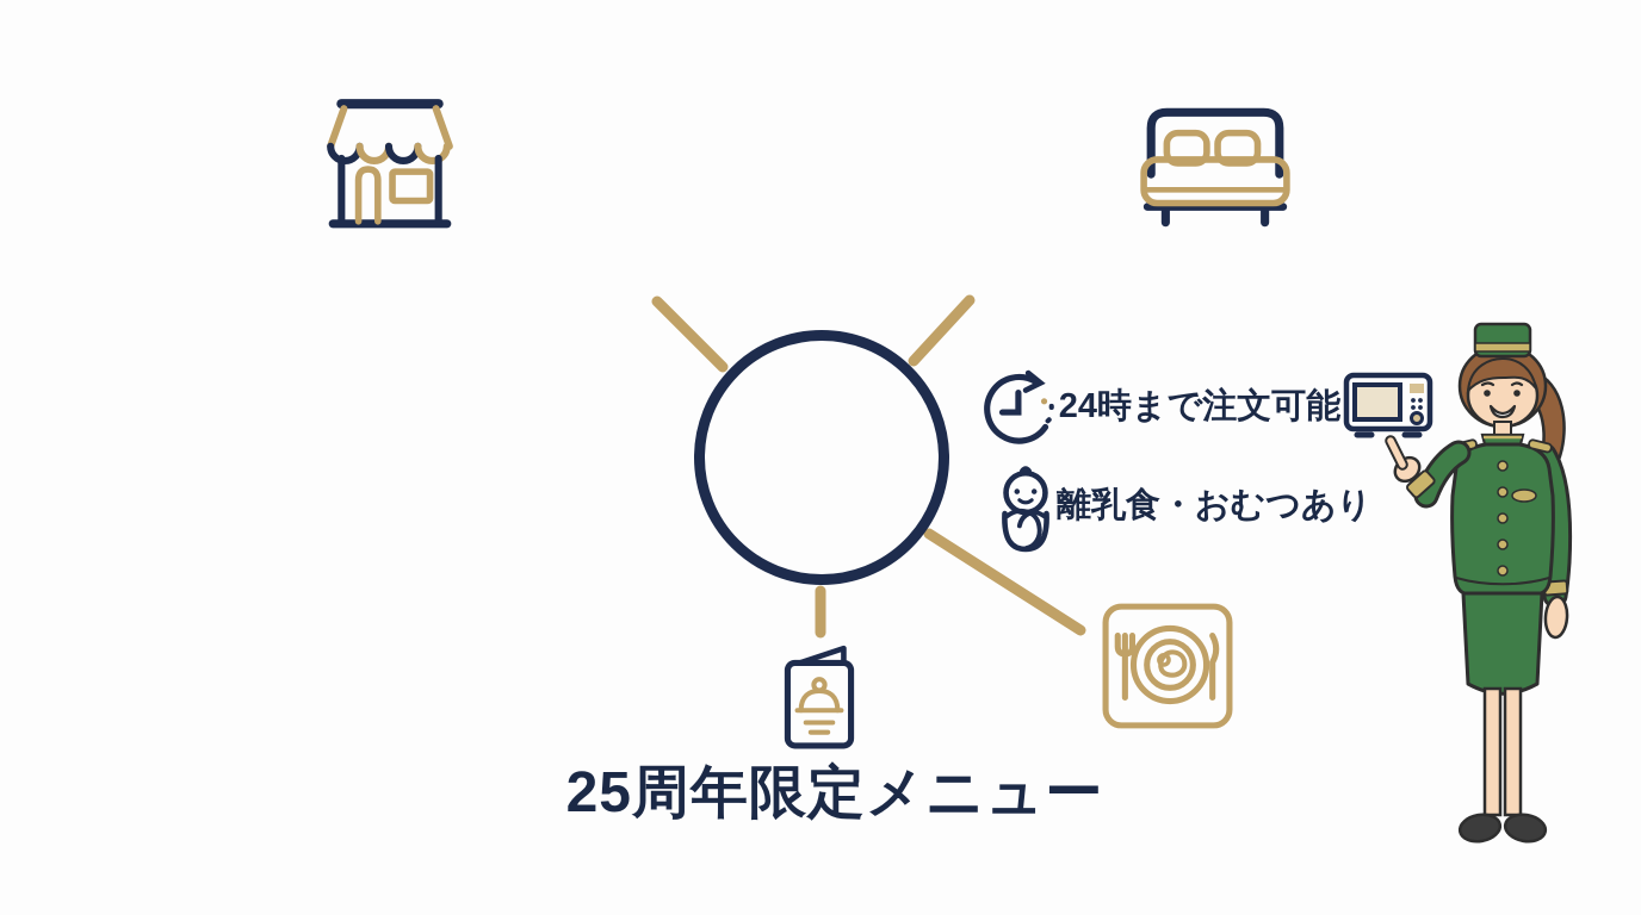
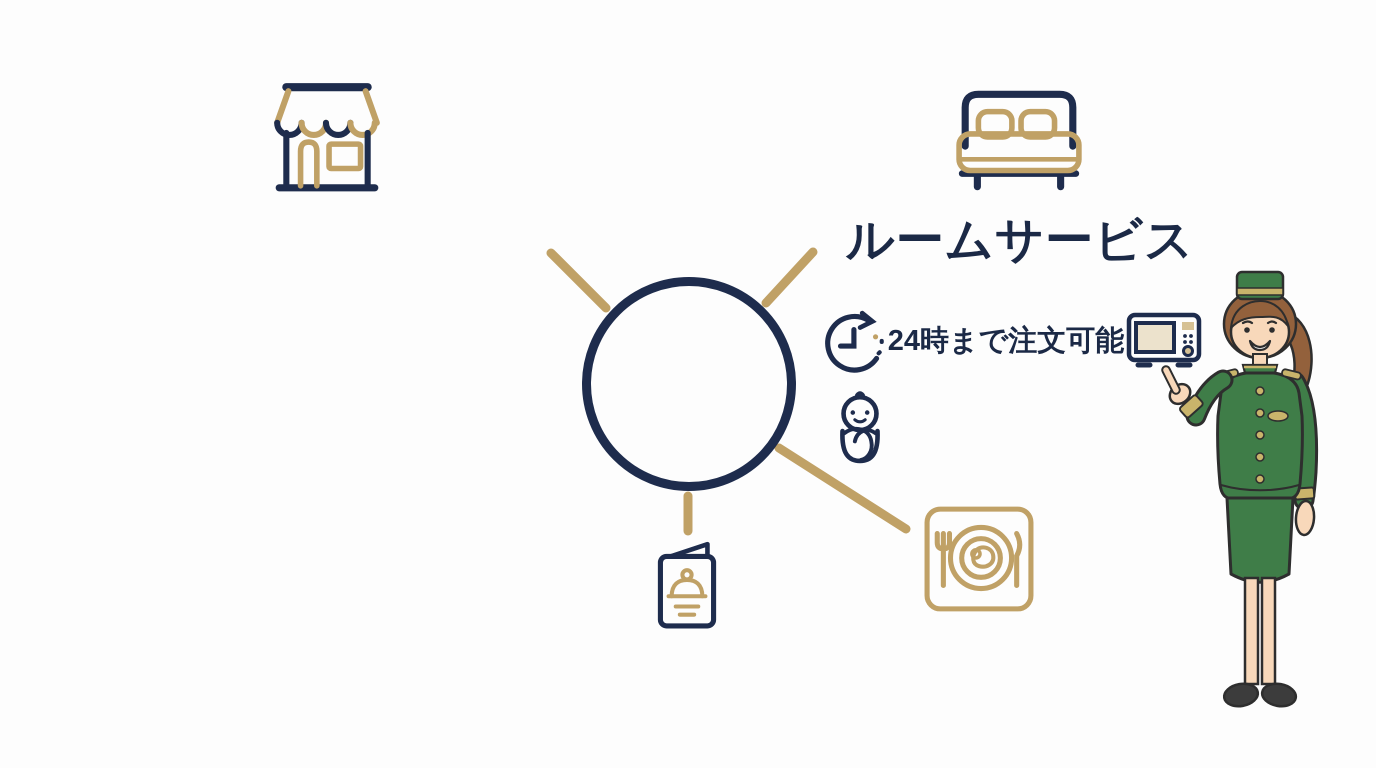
+ ルームサービス
  24時まで注文可能
- 離乳食・おむつあり
- 25周年限定メニュー
